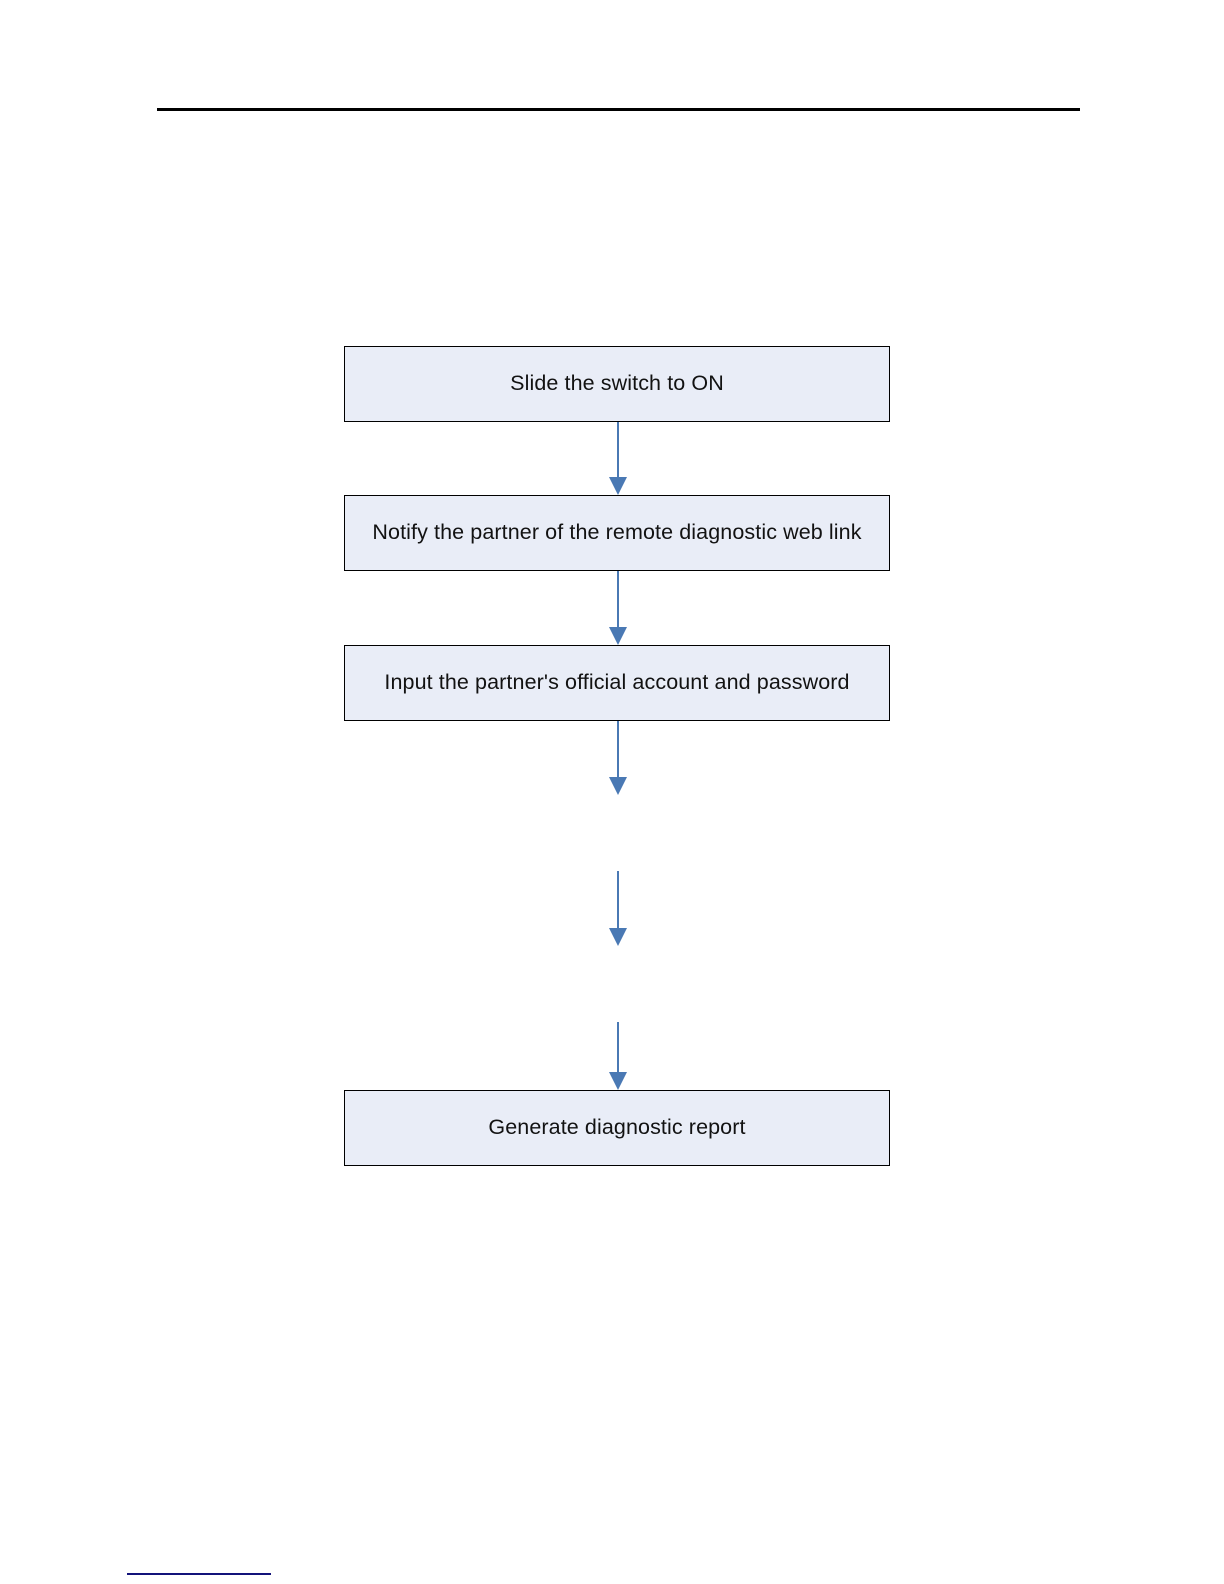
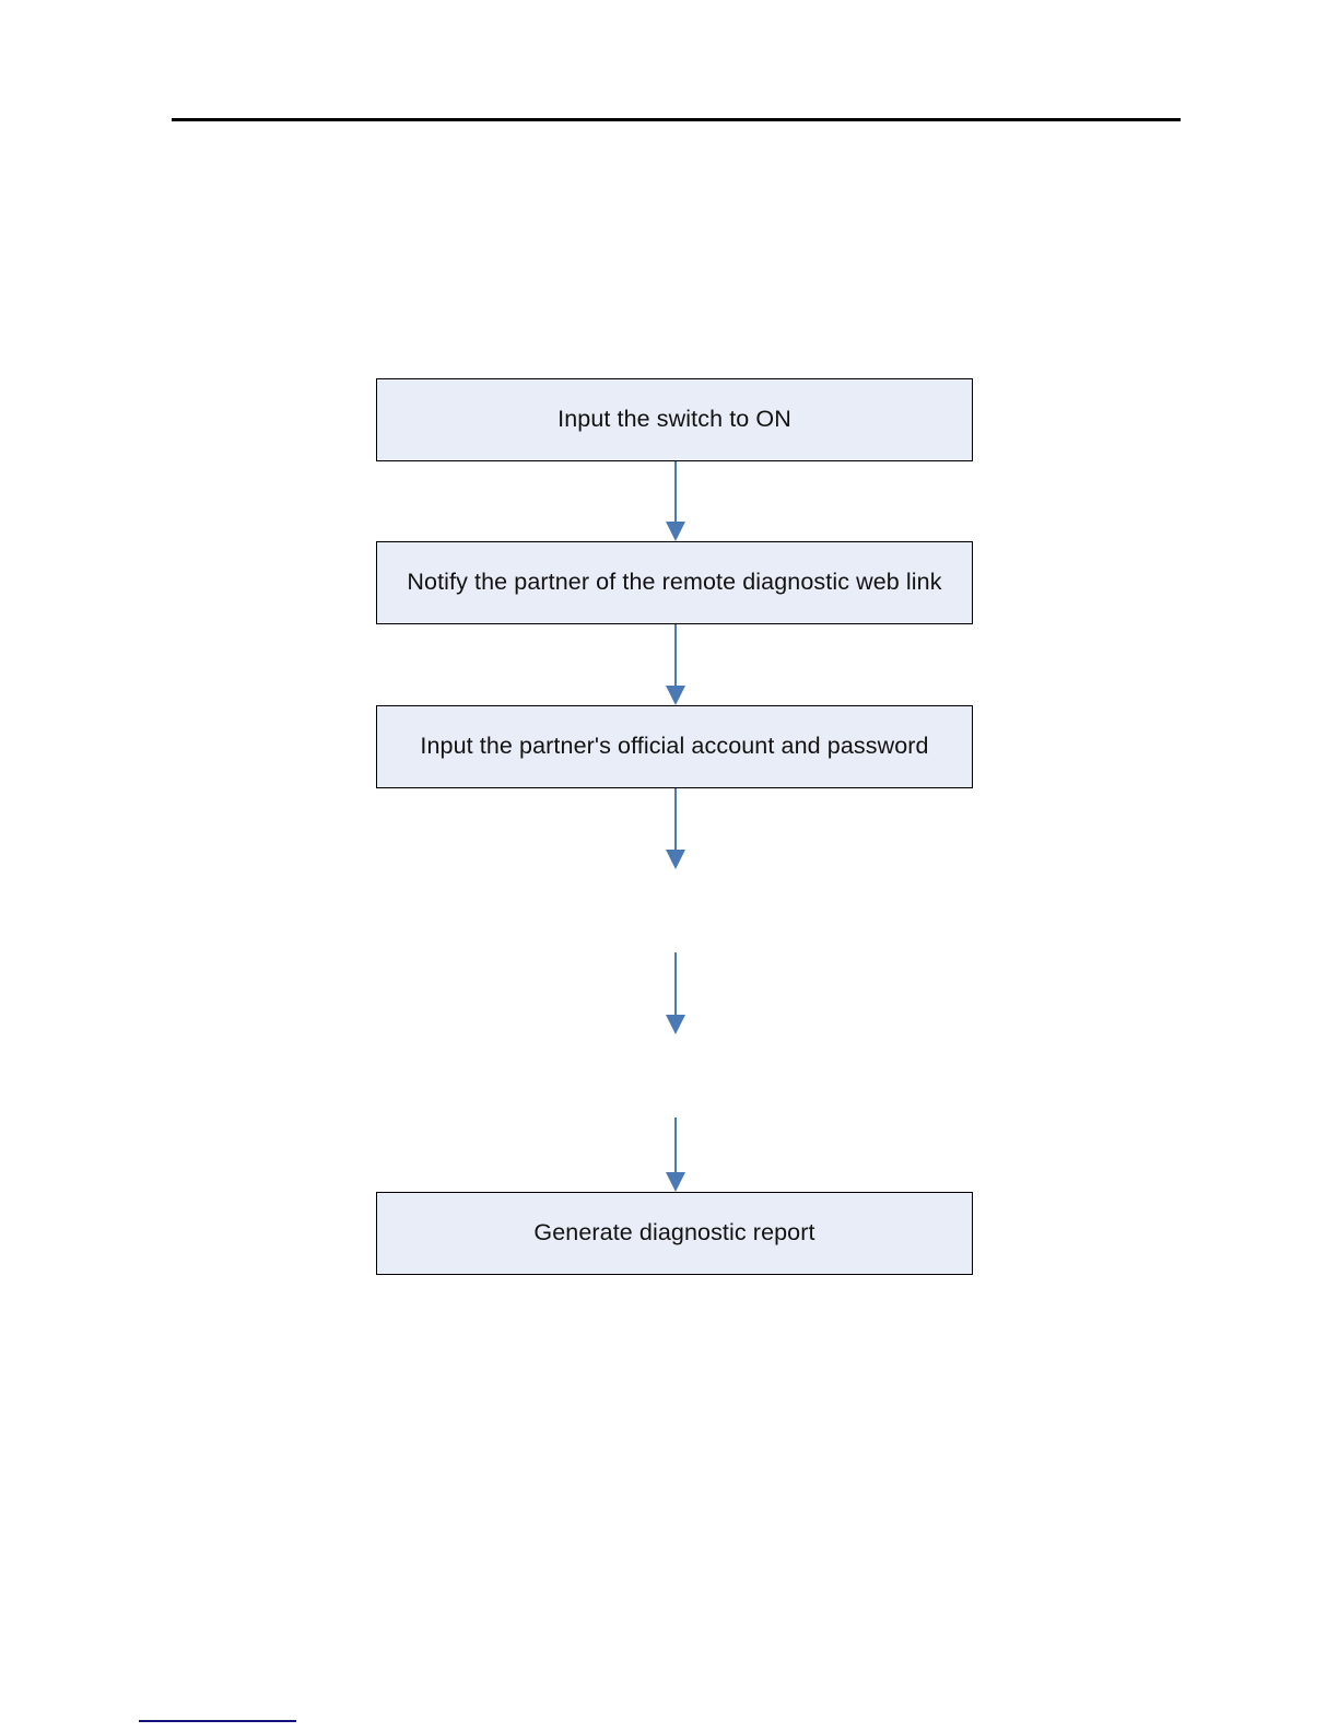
- Slide the switch to ON
+ Input the switch to ON
  Notify the partner of the remote diagnostic web link
  Input the partner's official account and password
  Generate diagnostic report
